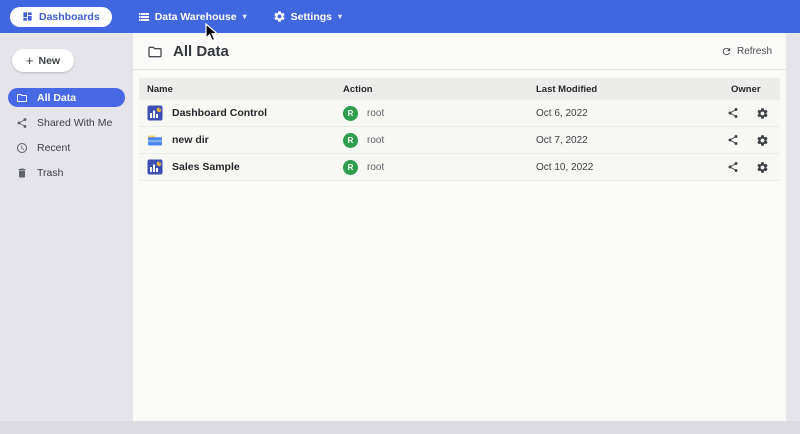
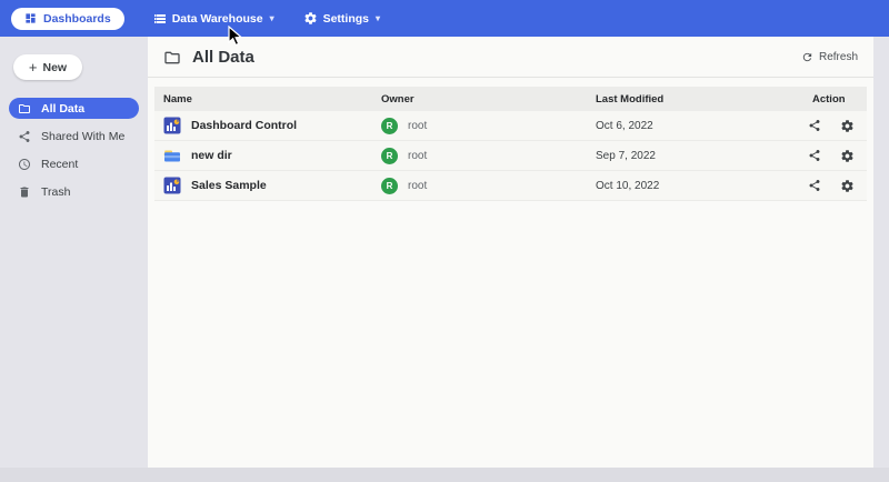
  Dashboards
  Data Warehouse
  ▾
  Settings
  ▾
  +
  New
  All Data
  Shared With Me
  Recent
  Trash
  All Data
  Refresh
  Name
- Action
+ Owner
  Last Modified
- Owner
+ Action
  Dashboard Control
  R
  root
  Oct 6, 2022
  new dir
  R
  root
- Oct 7, 2022
+ Sep 7, 2022
  Sales Sample
  R
  root
  Oct 10, 2022
